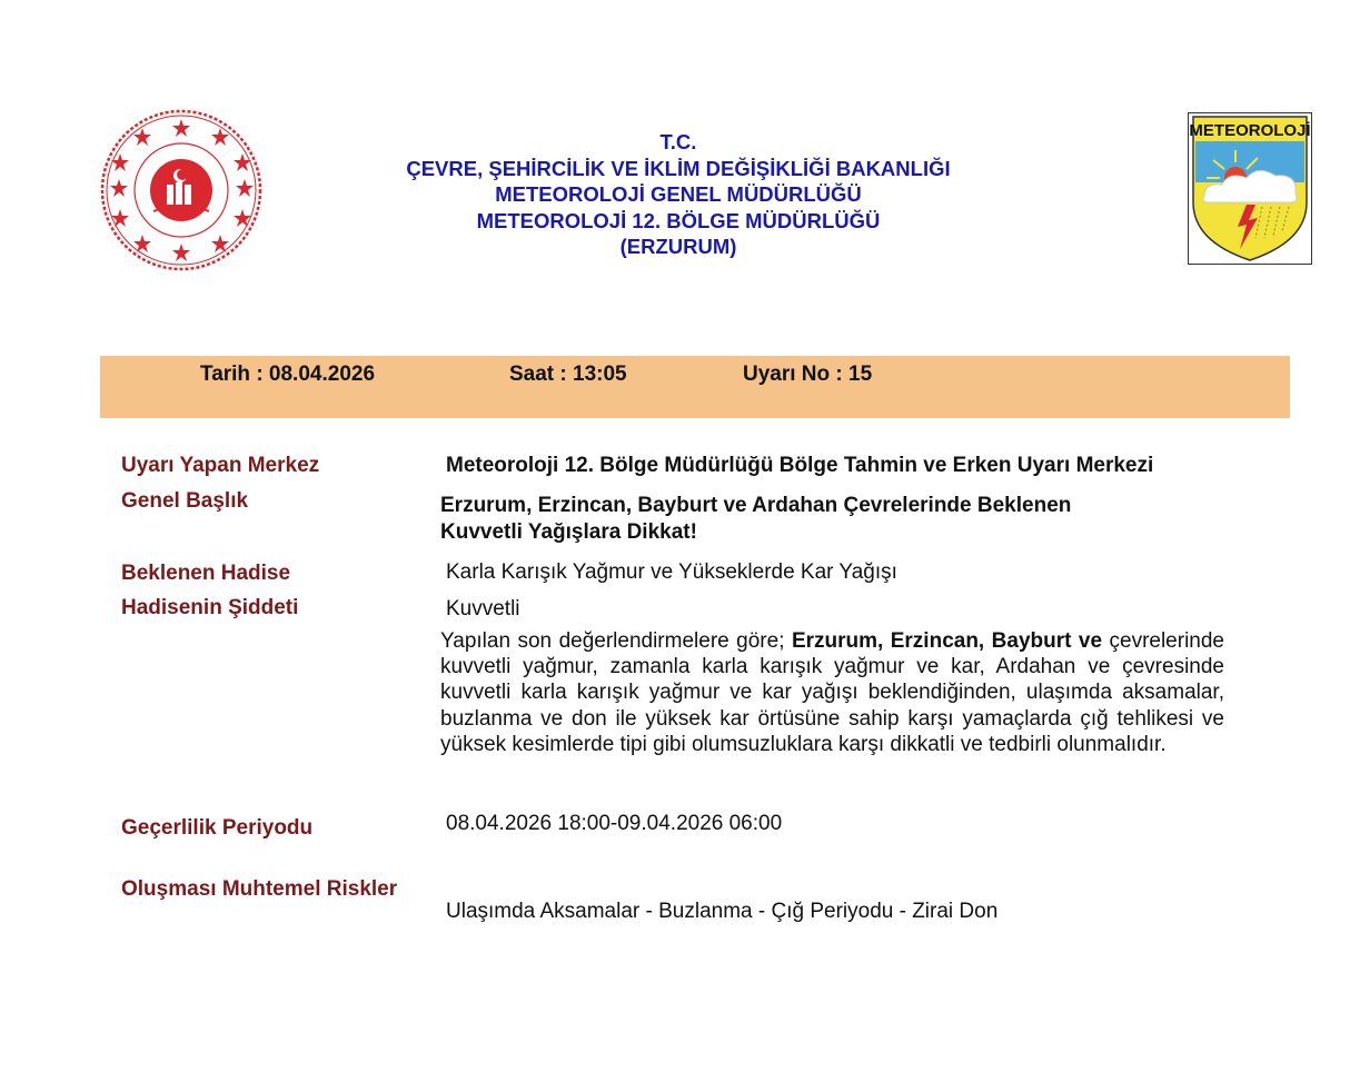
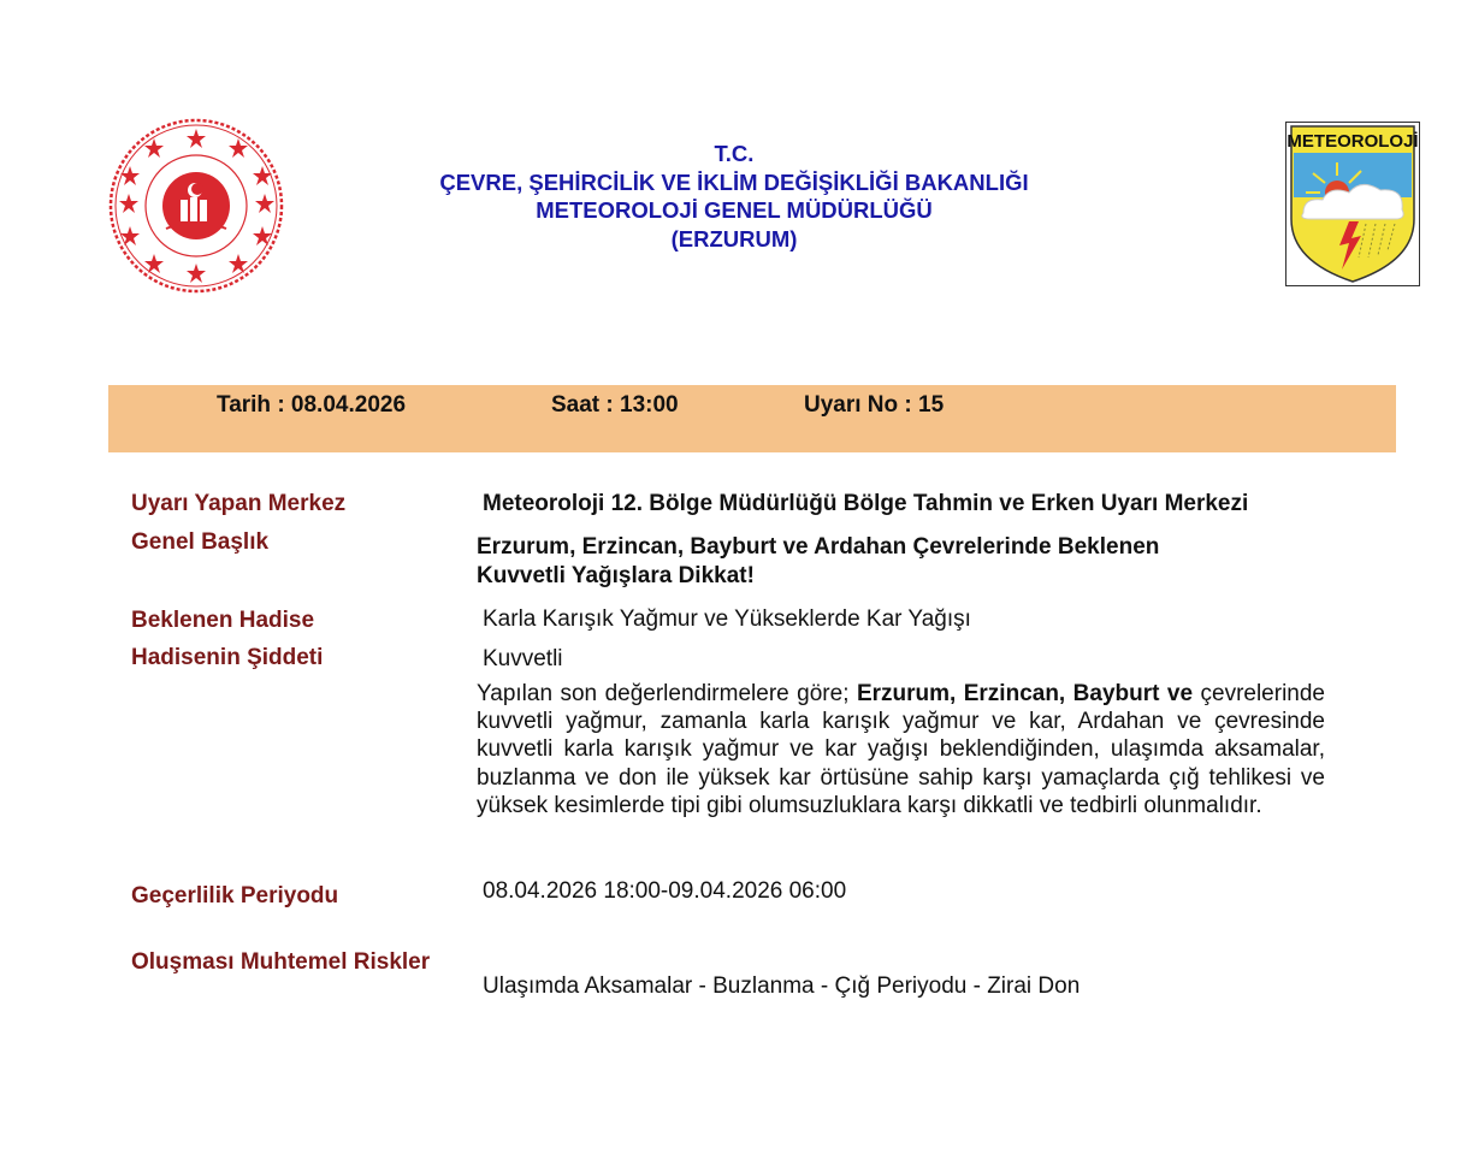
  T.C.
  ÇEVRE, ŞEHİRCİLİK VE İKLİM DEĞİŞİKLİĞİ BAKANLIĞI
  METEOROLOJİ GENEL MÜDÜRLÜĞÜ
- METEOROLOJİ 12. BÖLGE MÜDÜRLÜĞÜ
  (ERZURUM)
  METEOROLOJİ
  Tarih : 08.04.2026
- Saat : 13:05
+ Saat : 13:00
  Uyarı No : 15
  Uyarı Yapan Merkez
  Meteoroloji 12. Bölge Müdürlüğü Bölge Tahmin ve Erken Uyarı Merkezi
  Genel Başlık
  Erzurum, Erzincan, Bayburt ve Ardahan Çevrelerinde Beklenen
  Kuvvetli Yağışlara Dikkat!
  Beklenen Hadise
  Karla Karışık Yağmur ve Yükseklerde Kar Yağışı
  Hadisenin Şiddeti
  Kuvvetli
  Yapılan son değerlendirmelere göre; Erzurum, Erzincan, Bayburt ve çevrelerinde kuvvetli yağmur, zamanla karla karışık yağmur ve kar, Ardahan ve çevresinde kuvvetli karla karışık yağmur ve kar yağışı beklendiğinden, ulaşımda aksamalar, buzlanma ve don ile yüksek kar örtüsüne sahip karşı yamaçlarda çığ tehlikesi ve yüksek kesimlerde tipi gibi olumsuzluklara karşı dikkatli ve tedbirli olunmalıdır.
  Geçerlilik Periyodu
  08.04.2026 18:00-09.04.2026 06:00
  Oluşması Muhtemel Riskler
  Ulaşımda Aksamalar - Buzlanma - Çığ Periyodu - Zirai Don
